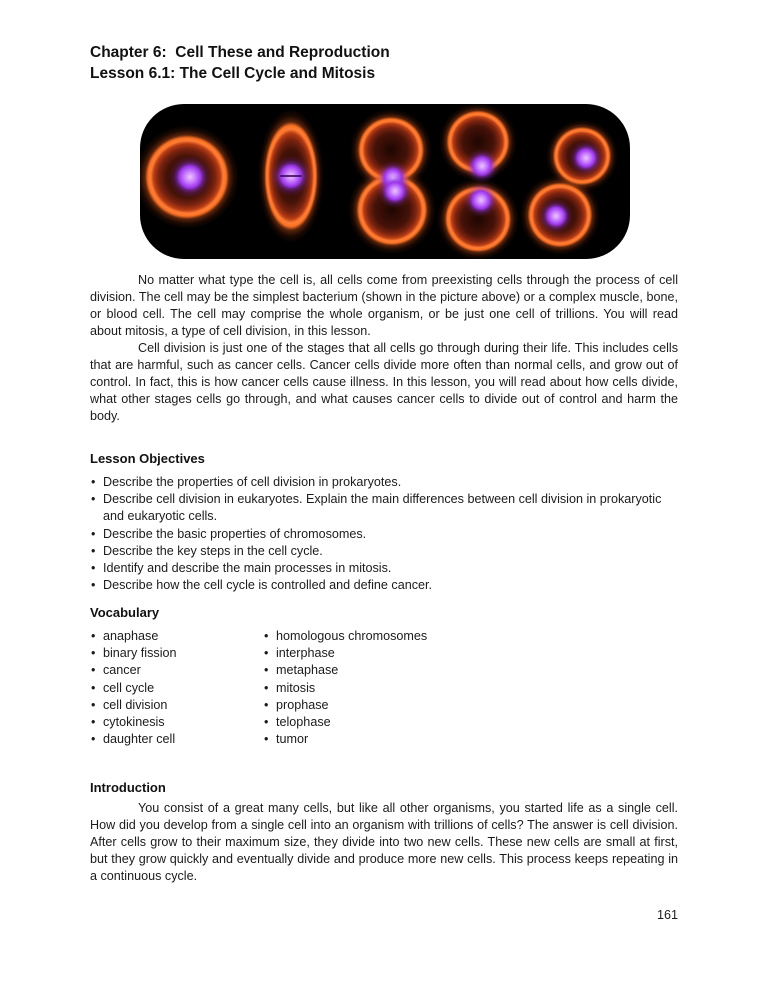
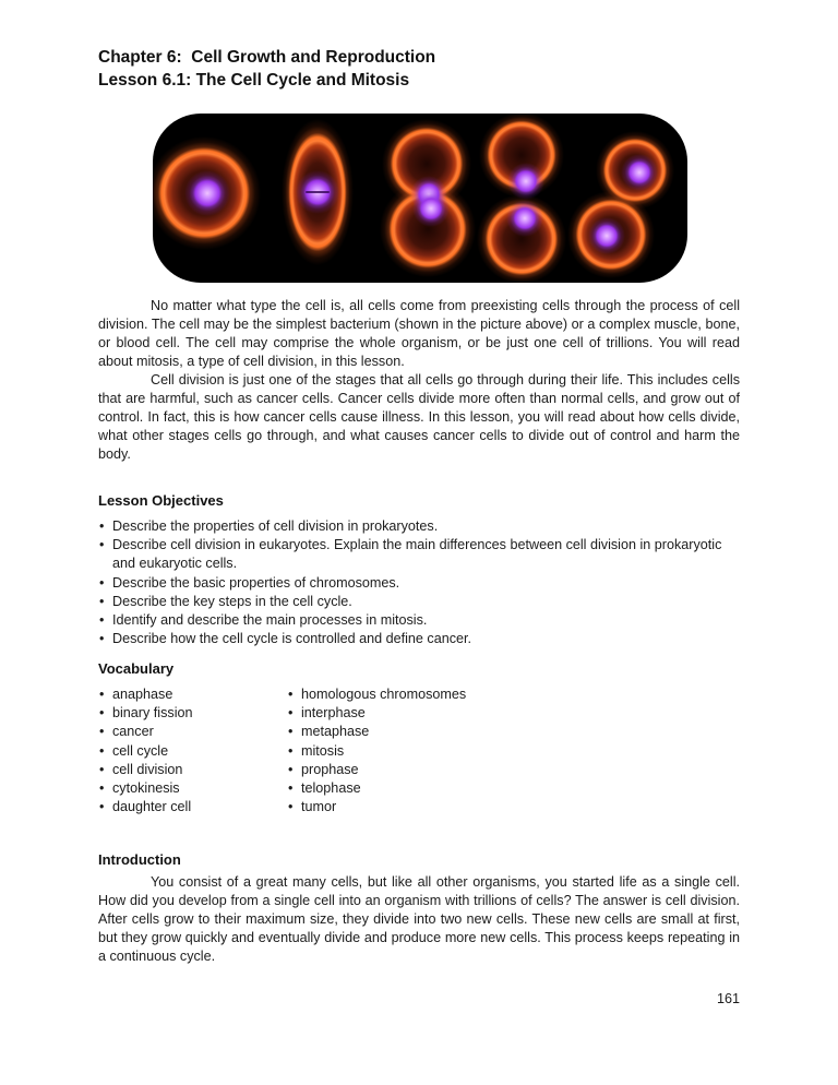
- Chapter 6: Cell These and Reproduction
+ Chapter 6: Cell Growth and Reproduction
  Lesson 6.1: The Cell Cycle and Mitosis
  No matter what type the cell is, all cells come from preexisting cells through the process of cell division. The cell may be the simplest bacterium (shown in the picture above) or a complex muscle, bone, or blood cell. The cell may comprise the whole organism, or be just one cell of trillions. You will read about mitosis, a type of cell division, in this lesson.
  Cell division is just one of the stages that all cells go through during their life. This includes cells that are harmful, such as cancer cells. Cancer cells divide more often than normal cells, and grow out of control. In fact, this is how cancer cells cause illness. In this lesson, you will read about how cells divide, what other stages cells go through, and what causes cancer cells to divide out of control and harm the body.
  Lesson Objectives
  •
  Describe the properties of cell division in prokaryotes.
  •
  Describe cell division in eukaryotes. Explain the main differences between cell division in prokaryotic and eukaryotic cells.
  •
  Describe the basic properties of chromosomes.
  •
  Describe the key steps in the cell cycle.
  •
  Identify and describe the main processes in mitosis.
  •
  Describe how the cell cycle is controlled and define cancer.
  Vocabulary
  •
  anaphase
  •
  binary fission
  •
  cancer
  •
  cell cycle
  •
  cell division
  •
  cytokinesis
  •
  daughter cell
  •
  homologous chromosomes
  •
  interphase
  •
  metaphase
  •
  mitosis
  •
  prophase
  •
  telophase
  •
  tumor
  Introduction
  You consist of a great many cells, but like all other organisms, you started life as a single cell. How did you develop from a single cell into an organism with trillions of cells? The answer is cell division. After cells grow to their maximum size, they divide into two new cells. These new cells are small at first, but they grow quickly and eventually divide and produce more new cells. This process keeps repeating in a continuous cycle.
  161
